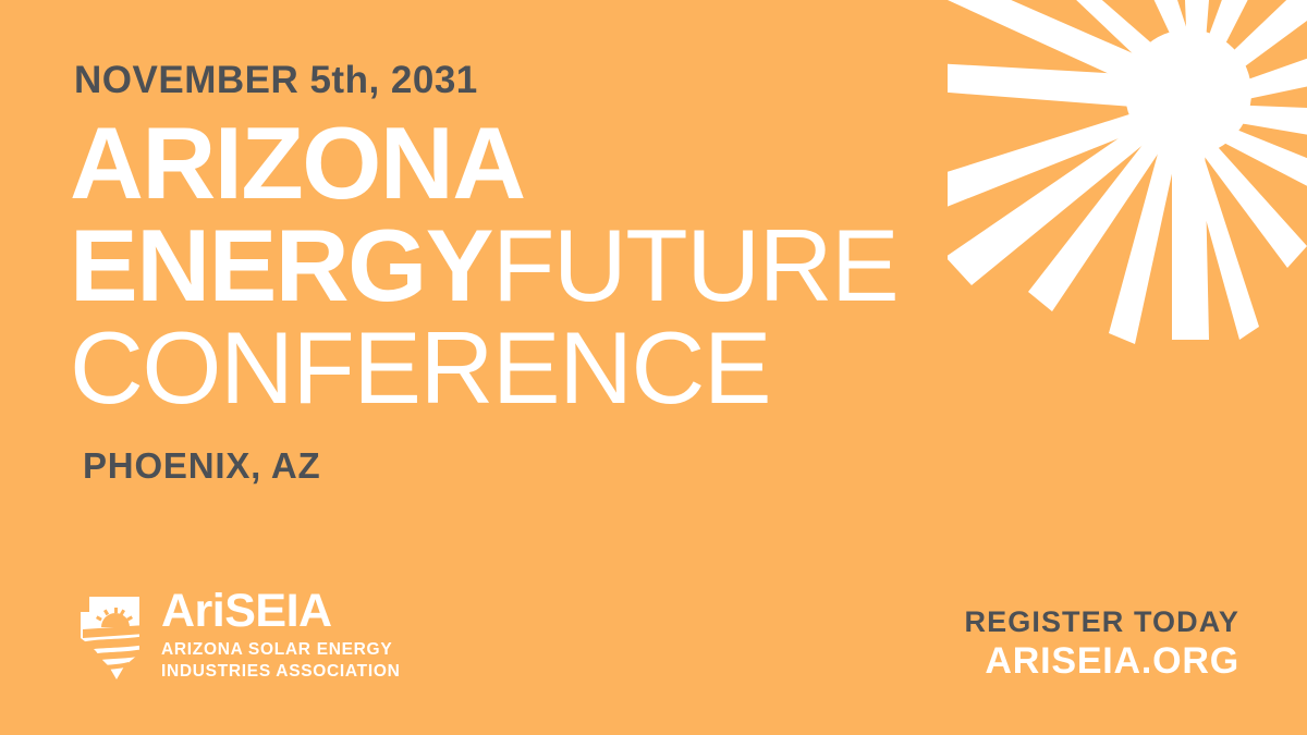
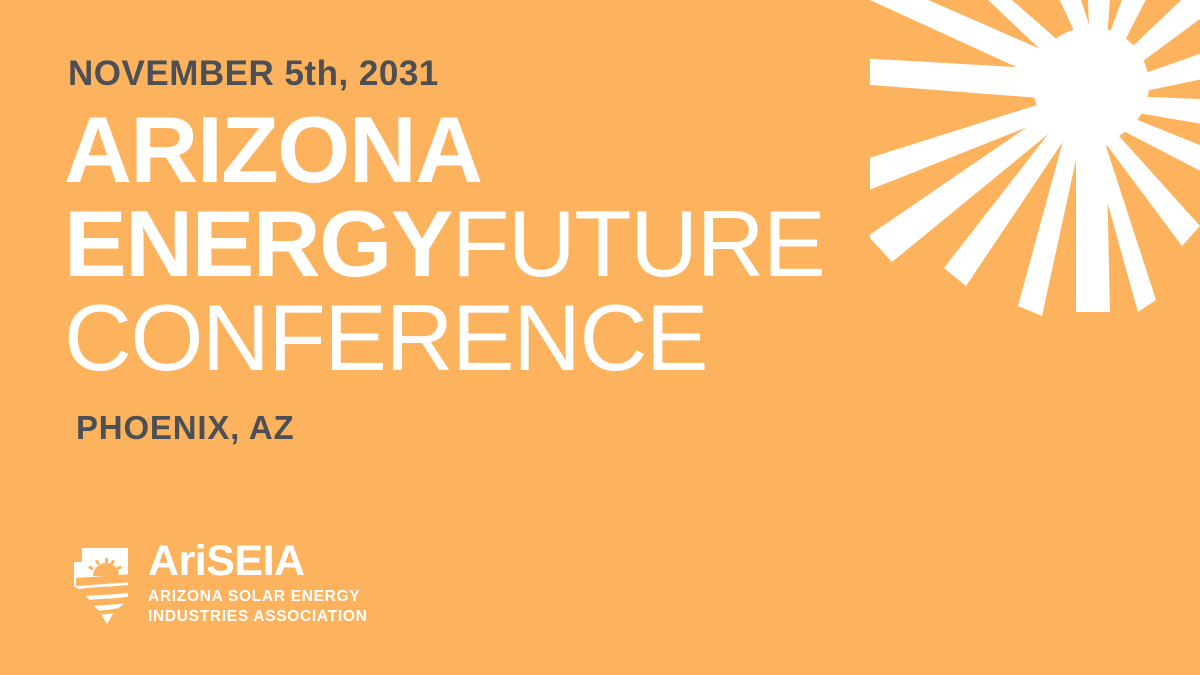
  NOVEMBER 5th, 2031
  ARIZONA
  ENERGYFUTURE
  CONFERENCE
  PHOENIX, AZ
  AriSEIA
  ARIZONA SOLAR ENERGY
  INDUSTRIES ASSOCIATION
- REGISTER TODAY
- ARISEIA.ORG
